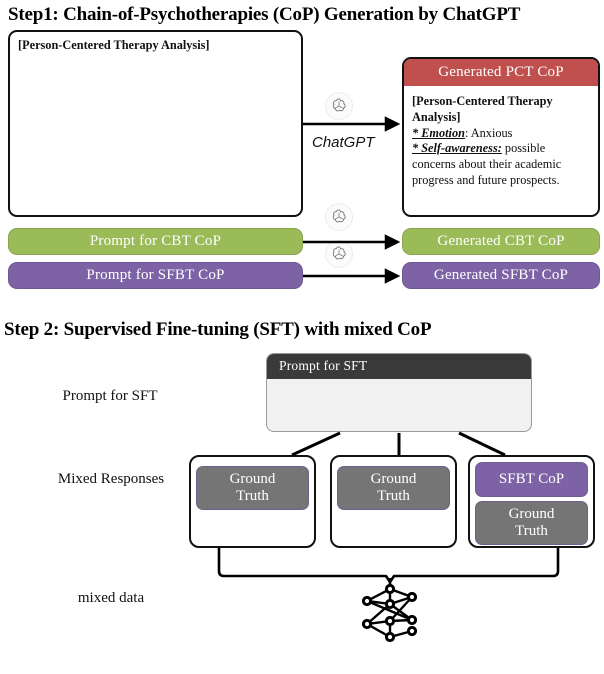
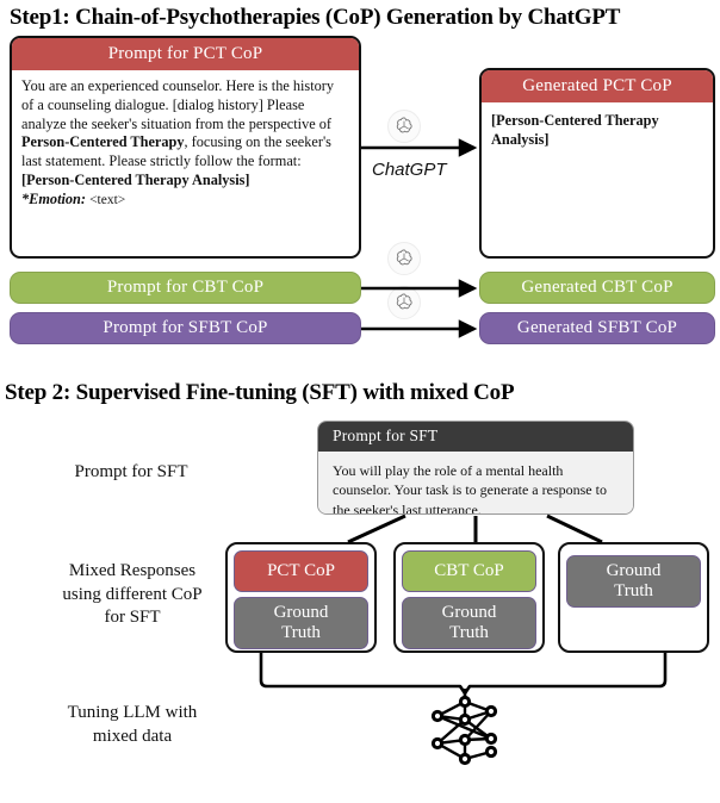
  Step1: Chain-of-Psychotherapies (CoP) Generation by ChatGPT
+ Prompt for PCT CoP
+ You are an experienced counselor. Here is the history of a counseling dialogue. [dialog history] Please analyze the seeker's situation from the perspective of Person-Centered Therapy, focusing on the seeker's last statement. Please strictly follow the format:
  [Person-Centered Therapy Analysis]
+ *Emotion: <text>
  Generated PCT CoP
  [Person-Centered Therapy Analysis]
- * Emotion: Anxious
- * Self-awareness: possible concerns about their academic progress and future prospects.
  Prompt for CBT CoP
  Generated CBT CoP
  Prompt for SFBT CoP
  Generated SFBT CoP
  ChatGPT
  Step 2: Supervised Fine-tuning (SFT) with mixed CoP
  Prompt for SFT
  Mixed Responses
+ using different CoP
+ for SFT
+ Tuning LLM with
  mixed data
  Prompt for SFT
+ You will play the role of a mental health counselor. Your task is to generate a response to the seeker's last utterance.
+ PCT CoP
  Ground
  Truth
+ CBT CoP
  Ground
  Truth
- SFBT CoP
  Ground
  Truth
